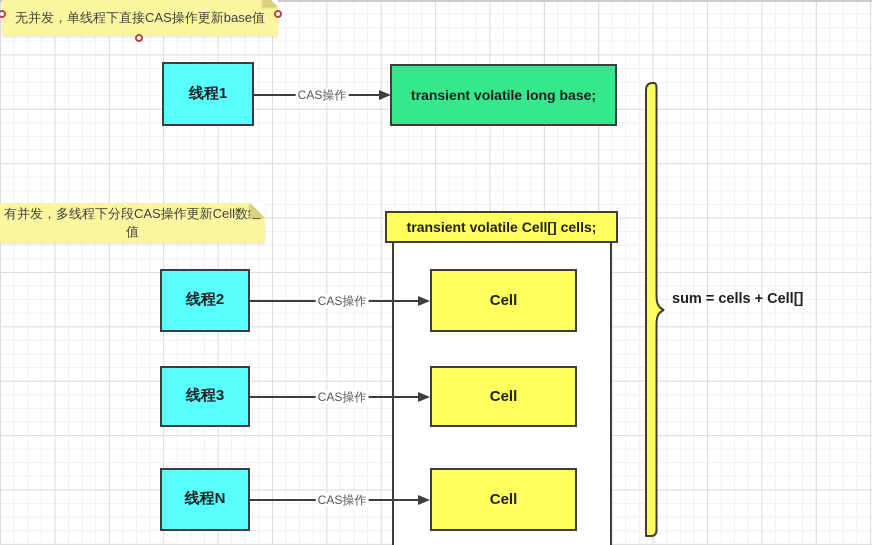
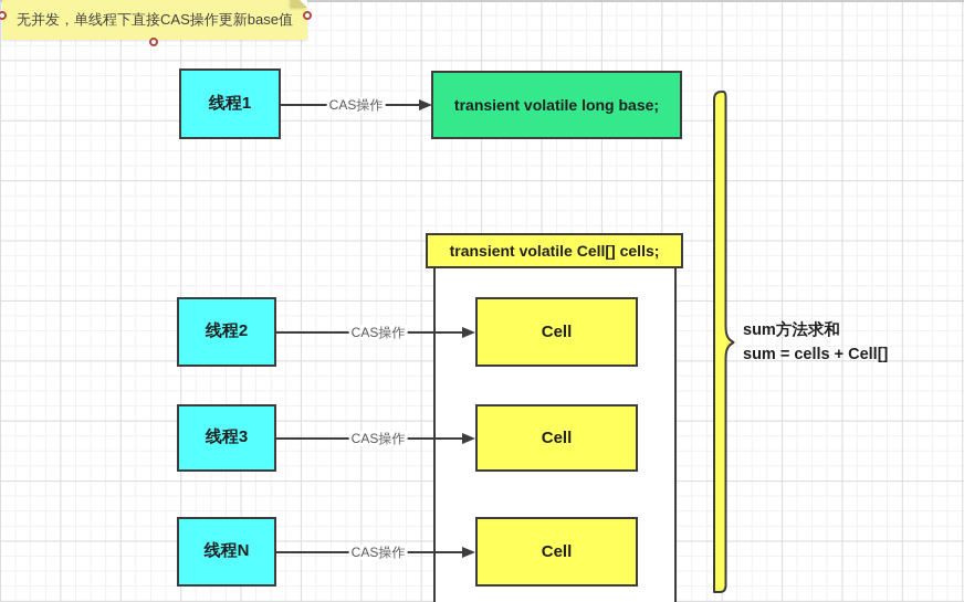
  无并发，单线程下直接CAS操作更新base值
- 有并发，多线程下分段CAS操作更新Cell数组值
  线程1
  CAS操作
  transient volatile long base;
  transient volatile Cell[] cells;
  线程2
  CAS操作
  Cell
  线程3
  CAS操作
  Cell
  线程N
  CAS操作
  Cell
+ sum方法求和
  sum = cells + Cell[]
